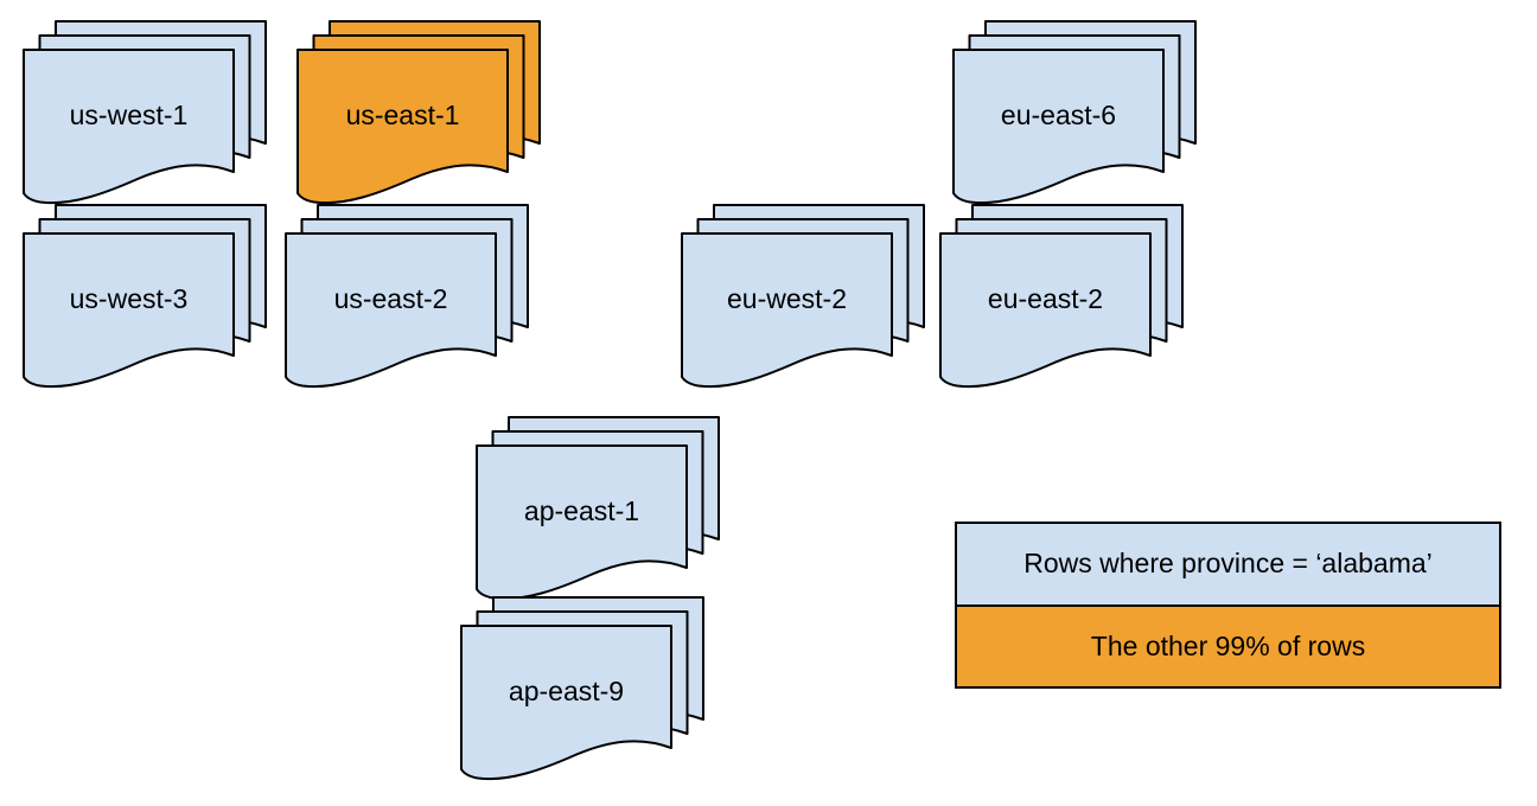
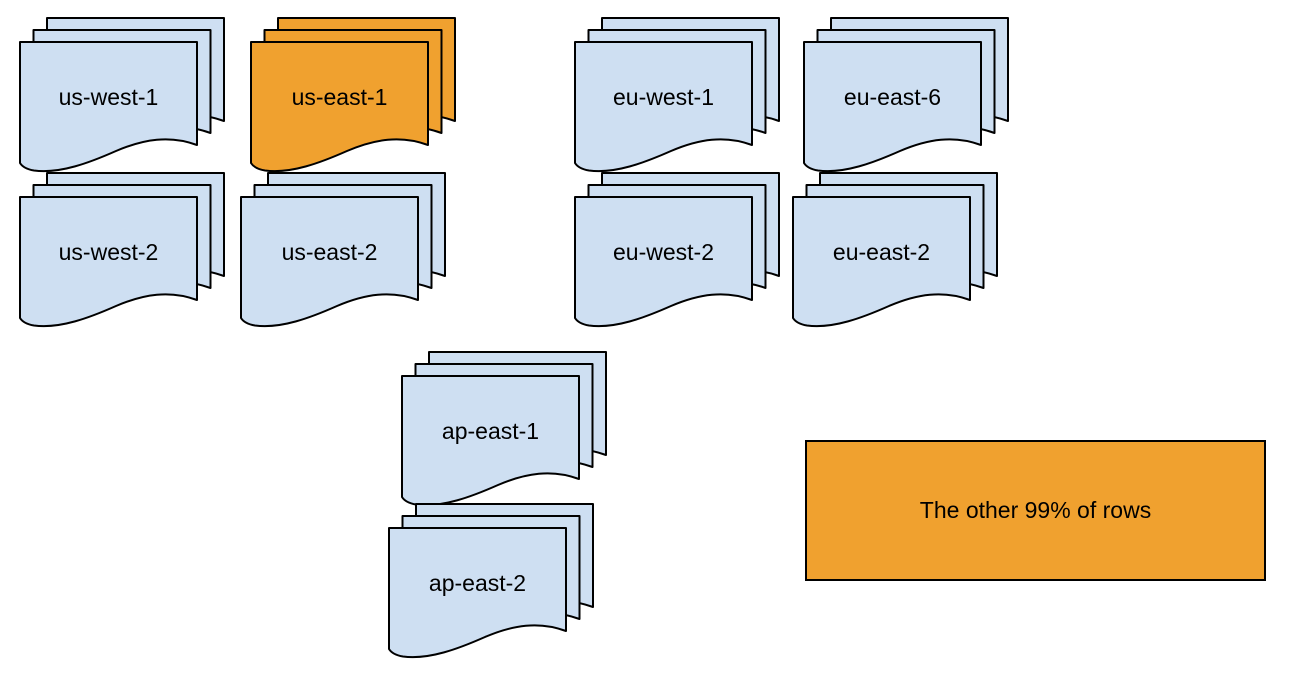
  us-west-1
  us-east-1
+ eu-west-1
  eu-east-6
- us-west-3
+ us-west-2
  us-east-2
  eu-west-2
  eu-east-2
  ap-east-1
- ap-east-9
+ ap-east-2
- Rows where province = ‘alabama’
  The other 99% of rows
